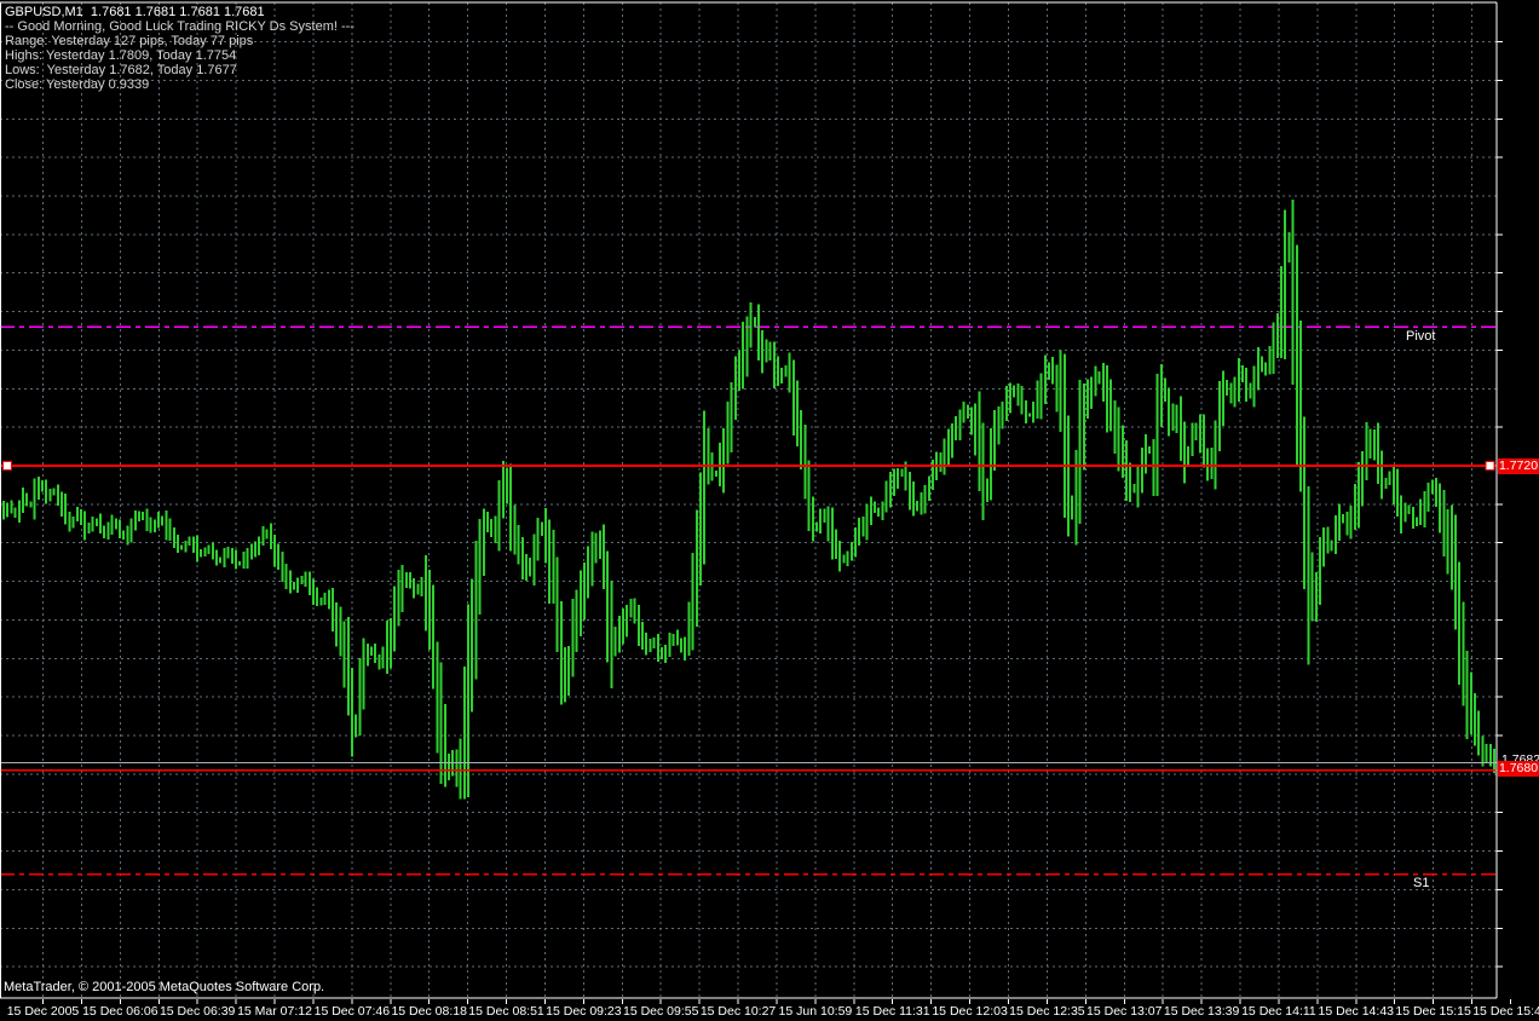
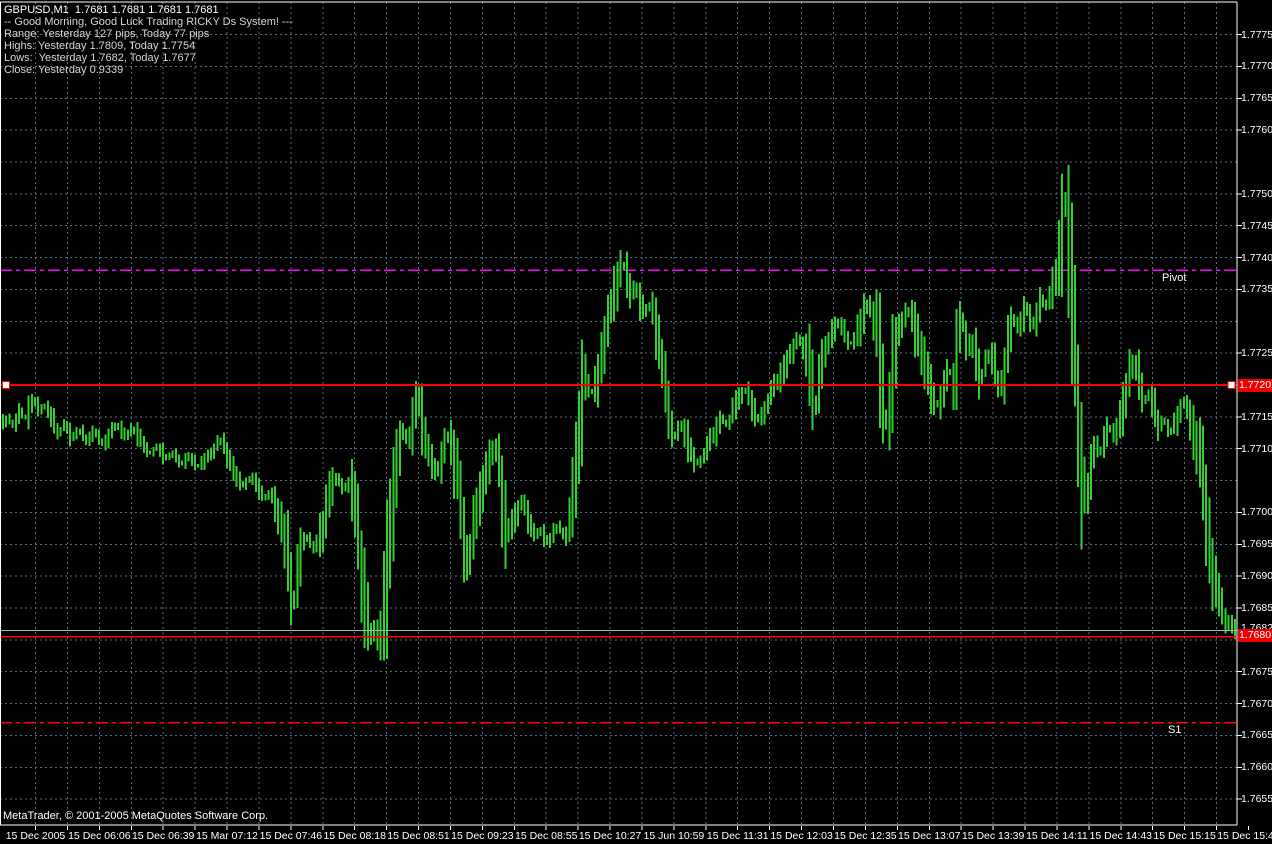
  GBPUSD,M1 1.7681 1.7681 1.7681 1.7681
  -- Good Morning, Good Luck Trading RICKY Ds System! ---
  Range: Yesterday 127 pips, Today 77 pips
  Highs: Yesterday 1.7809, Today 1.7754
  Lows: Yesterday 1.7682, Today 1.7677
  Close: Yesterday 0.9339
+ 1.7775
+ 1.7770
+ 1.7765
+ 1.7760
+ 1.7750
+ 1.7745
+ 1.7740
+ 1.7735
+ 1.7725
+ 1.7715
+ 1.7710
+ 1.7700
+ 1.7695
+ 1.7690
+ 1.7685
+ 1.7675
+ 1.7670
+ 1.7665
+ 1.7660
+ 1.7655
  15 Dec 2005
  15 Dec 06:06
  15 Dec 06:39
  15 Mar 07:12
  15 Dec 07:46
  15 Dec 08:18
  15 Dec 08:51
  15 Dec 09:23
- 15 Dec 09:55
+ 15 Dec 08:55
  15 Dec 10:27
  15 Jun 10:59
  15 Dec 11:31
  15 Dec 12:03
  15 Dec 12:35
  15 Dec 13:07
  15 Dec 13:39
  15 Dec 14:11
  15 Dec 14:43
  15 Dec 15:15
  15 Dec 15:4
  1.7720
  1.7680
  Pivot
  S1
  MetaTrader, © 2001-2005 MetaQuotes Software Corp.
